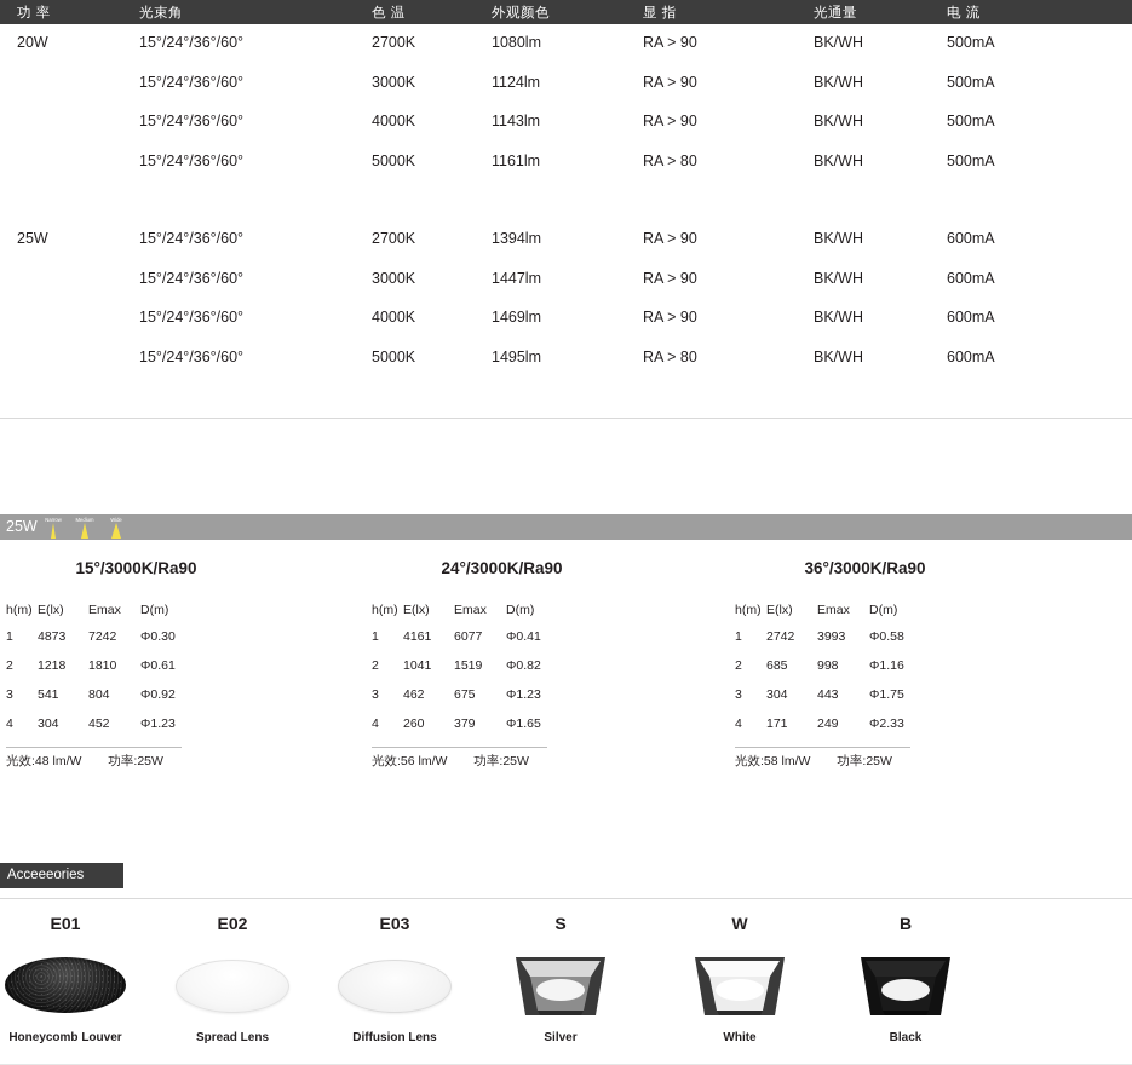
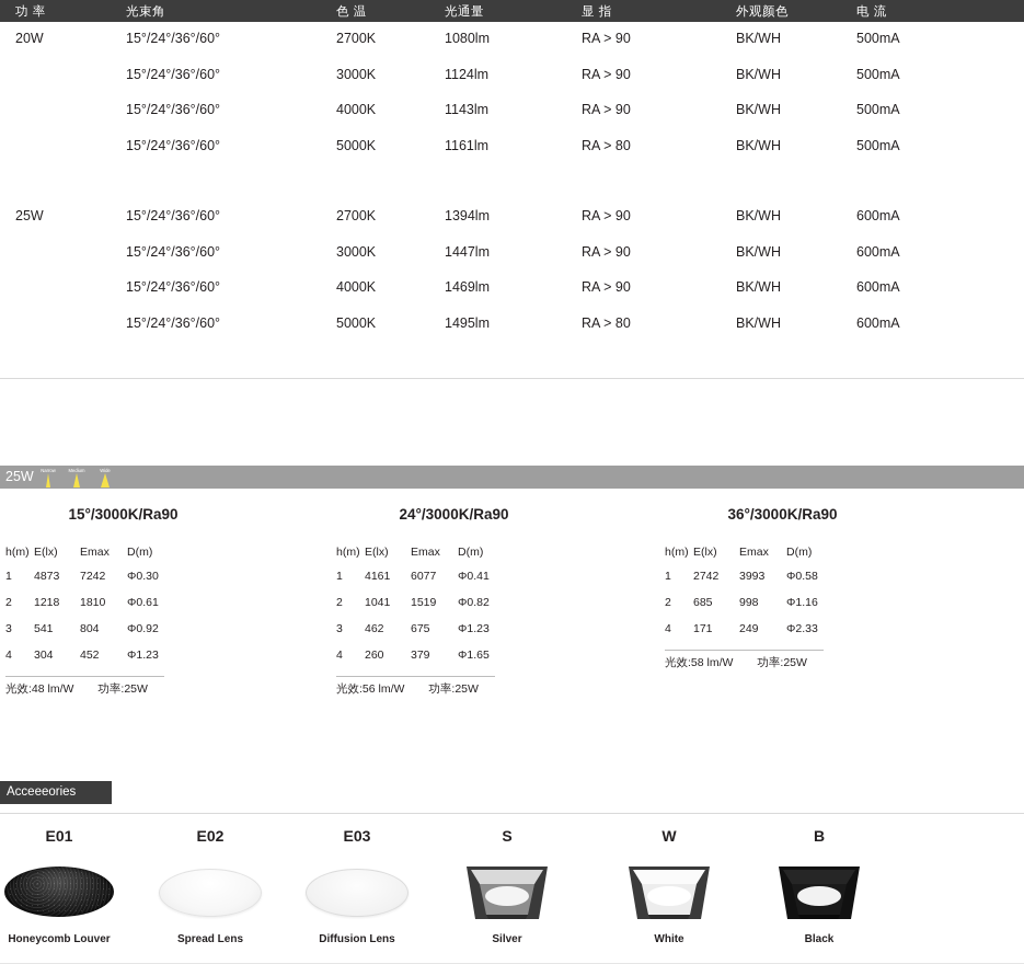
  功 率
  光束角
  色 温
- 外观颜色
+ 光通量
  显 指
- 光通量
+ 外观颜色
  电 流
  20W
  15°/24°/36°/60°
  2700K
  1080lm
  RA > 90
  BK/WH
  500mA
  15°/24°/36°/60°
  3000K
  1124lm
  RA > 90
  BK/WH
  500mA
  15°/24°/36°/60°
  4000K
  1143lm
  RA > 90
  BK/WH
  500mA
  15°/24°/36°/60°
  5000K
  1161lm
  RA > 80
  BK/WH
  500mA
  25W
  15°/24°/36°/60°
  2700K
  1394lm
  RA > 90
  BK/WH
  600mA
  15°/24°/36°/60°
  3000K
  1447lm
  RA > 90
  BK/WH
  600mA
  15°/24°/36°/60°
  4000K
  1469lm
  RA > 90
  BK/WH
  600mA
  15°/24°/36°/60°
  5000K
  1495lm
  RA > 80
  BK/WH
  600mA
  25W
  15°/3000K/Ra90
  h(m)	E(lx)	Emax	D(m)
  1	4873	7242	Φ0.30
  2	1218	1810	Φ0.61
  3	541	804	Φ0.92
  4	304	452	Φ1.23
  光效:48 lm/W
  功率:25W
  24°/3000K/Ra90
  h(m)	E(lx)	Emax	D(m)
  1	4161	6077	Φ0.41
  2	1041	1519	Φ0.82
  3	462	675	Φ1.23
  4	260	379	Φ1.65
  光效:56 lm/W
  功率:25W
  36°/3000K/Ra90
  h(m)	E(lx)	Emax	D(m)
  1	2742	3993	Φ0.58
  2	685	998	Φ1.16
- 3	304	443	Φ1.75
  4	171	249	Φ2.33
  光效:58 lm/W
  功率:25W
  Acceeeories
  E01
  Honeycomb Louver
  E02
  Spread Lens
  E03
  Diffusion Lens
  S
  Silver
  W
  White
  B
  Black
